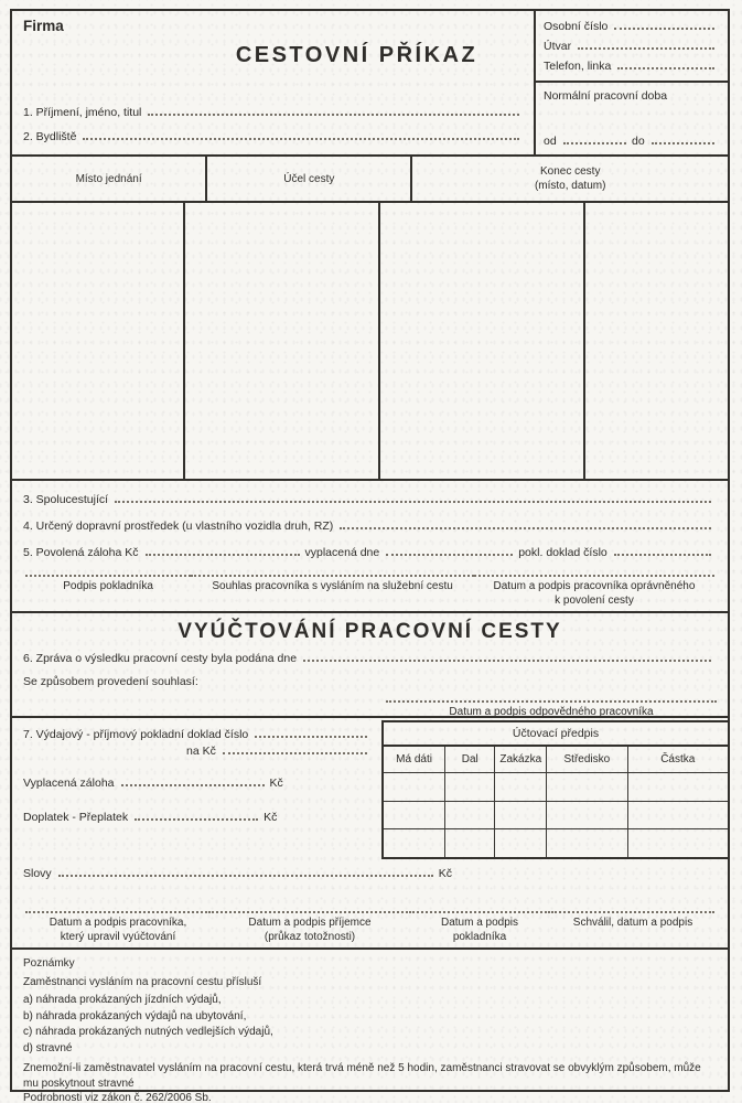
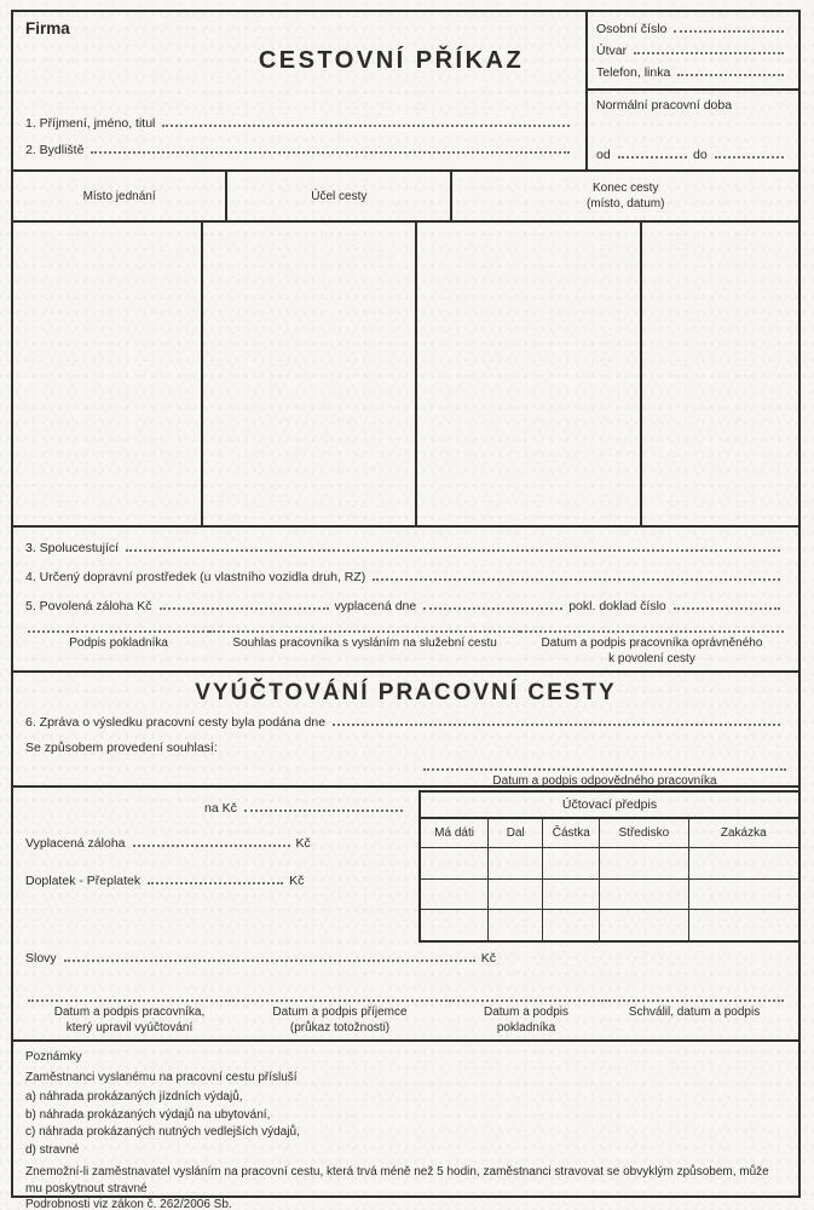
  Firma
  CESTOVNÍ PŘÍKAZ
  1. Příjmení, jméno, titul
  2. Bydliště
  Osobní číslo
  Útvar
  Telefon, linka
  Normální pracovní doba
  od
  do
  Místo jednání
  Účel cesty
  Konec cesty
  (místo, datum)
  3. Spolucestující
  4. Určený dopravní prostředek (u vlastního vozidla druh, RZ)
  5. Povolená záloha Kč
  vyplacená dne
  pokl. doklad číslo
  Podpis pokladníka
  Souhlas pracovníka s vysláním na služební cestu
  Datum a podpis pracovníka oprávněného
  k povolení cesty
  VYÚČTOVÁNÍ PRACOVNÍ CESTY
  6. Zpráva o výsledku pracovní cesty byla podána dne
  Se způsobem provedení souhlasí:
  Datum a podpis odpovědného pracovníka
- 7. Výdajový - příjmový pokladní doklad číslo
  na Kč
  Vyplacená záloha
  Kč
  Doplatek - Přeplatek
  Kč
  Účtovací předpis
  Má dáti
  Dal
- Zakázka
+ Částka
  Středisko
- Částka
+ Zakázka
  Slovy
  Kč
  Datum a podpis pracovníka,
  který upravil vyúčtování
  Datum a podpis příjemce
  (průkaz totožnosti)
  Datum a podpis
  pokladníka
  Schválil, datum a podpis
  Poznámky
- Zaměstnanci vysláním na pracovní cestu přísluší
+ Zaměstnanci vyslanému na pracovní cestu přísluší
  a) náhrada prokázaných jízdních výdajů,
  b) náhrada prokázaných výdajů na ubytování,
  c) náhrada prokázaných nutných vedlejších výdajů,
  d) stravné
  Znemožní-li zaměstnavatel vysláním na pracovní cestu, která trvá méně než 5 hodin, zaměstnanci stravovat se obvyklým způsobem, může mu poskytnout stravné
  Podrobnosti viz zákon č. 262/2006 Sb.
